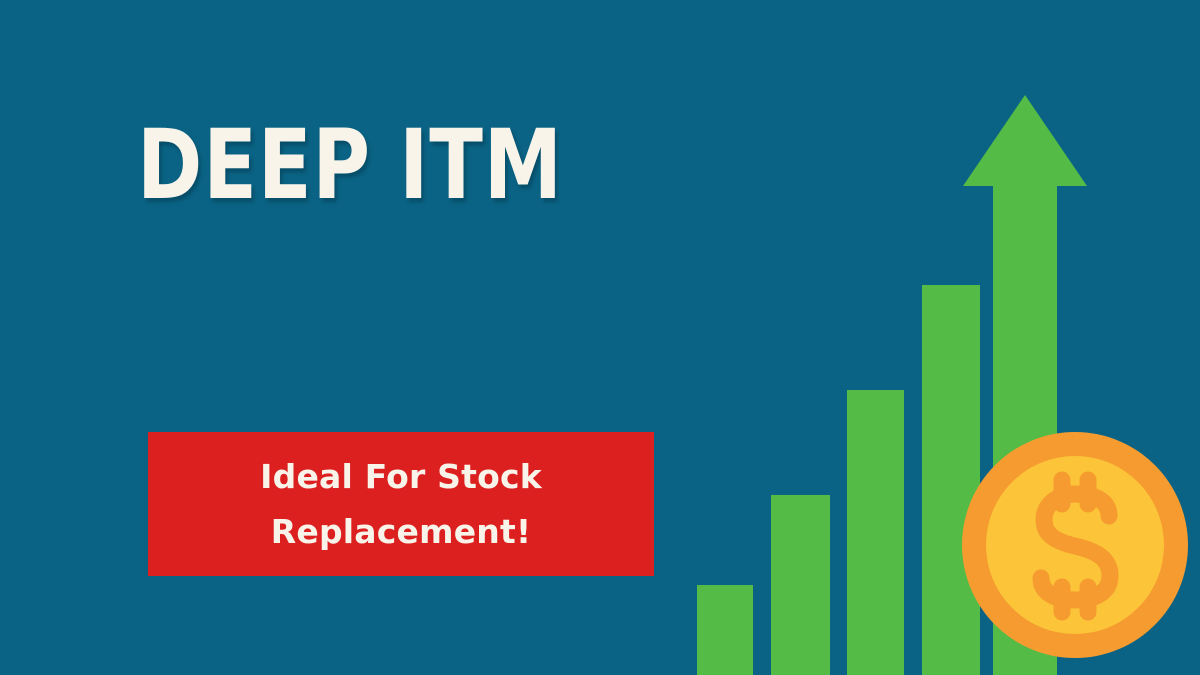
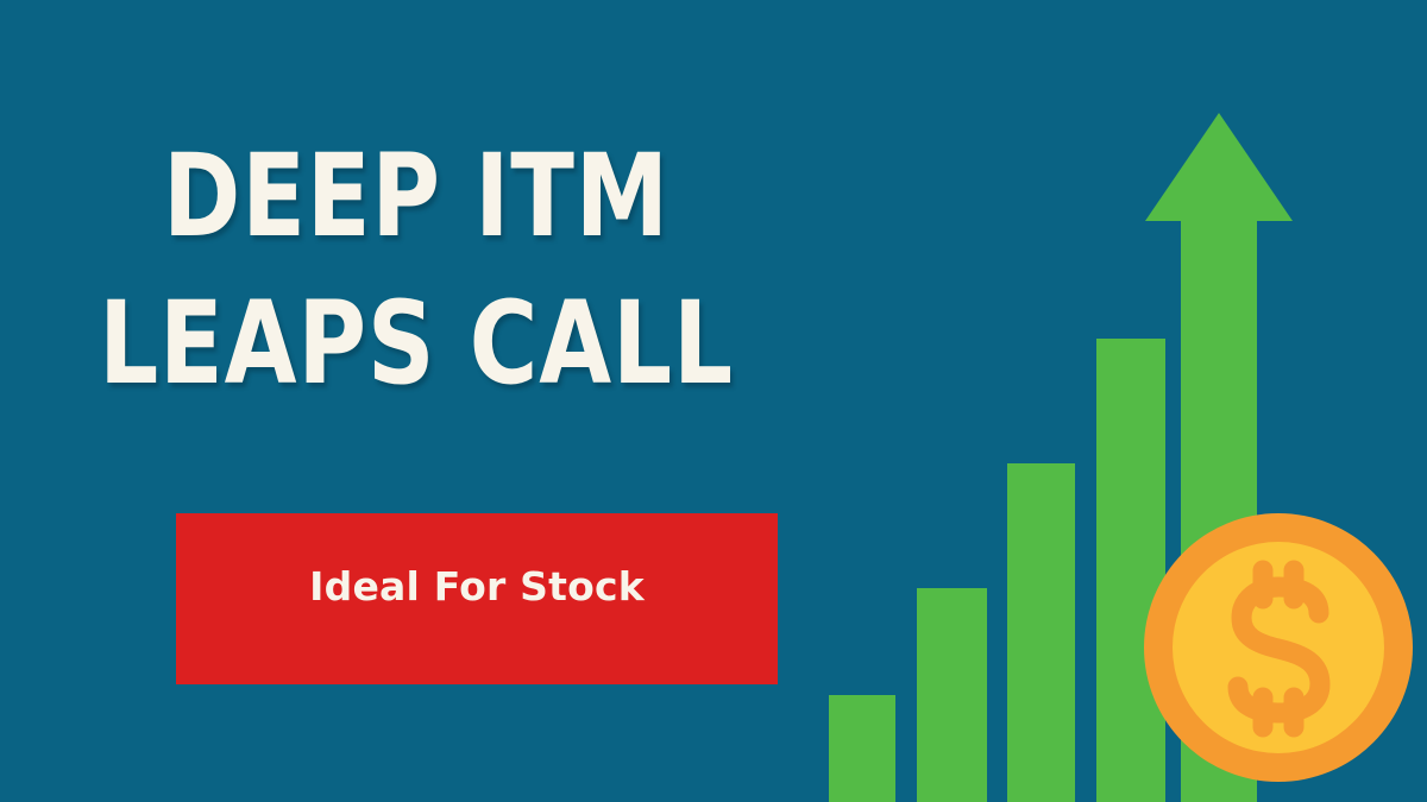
  DEEP ITM
+ LEAPS CALL
  Ideal For Stock
- Replacement!
